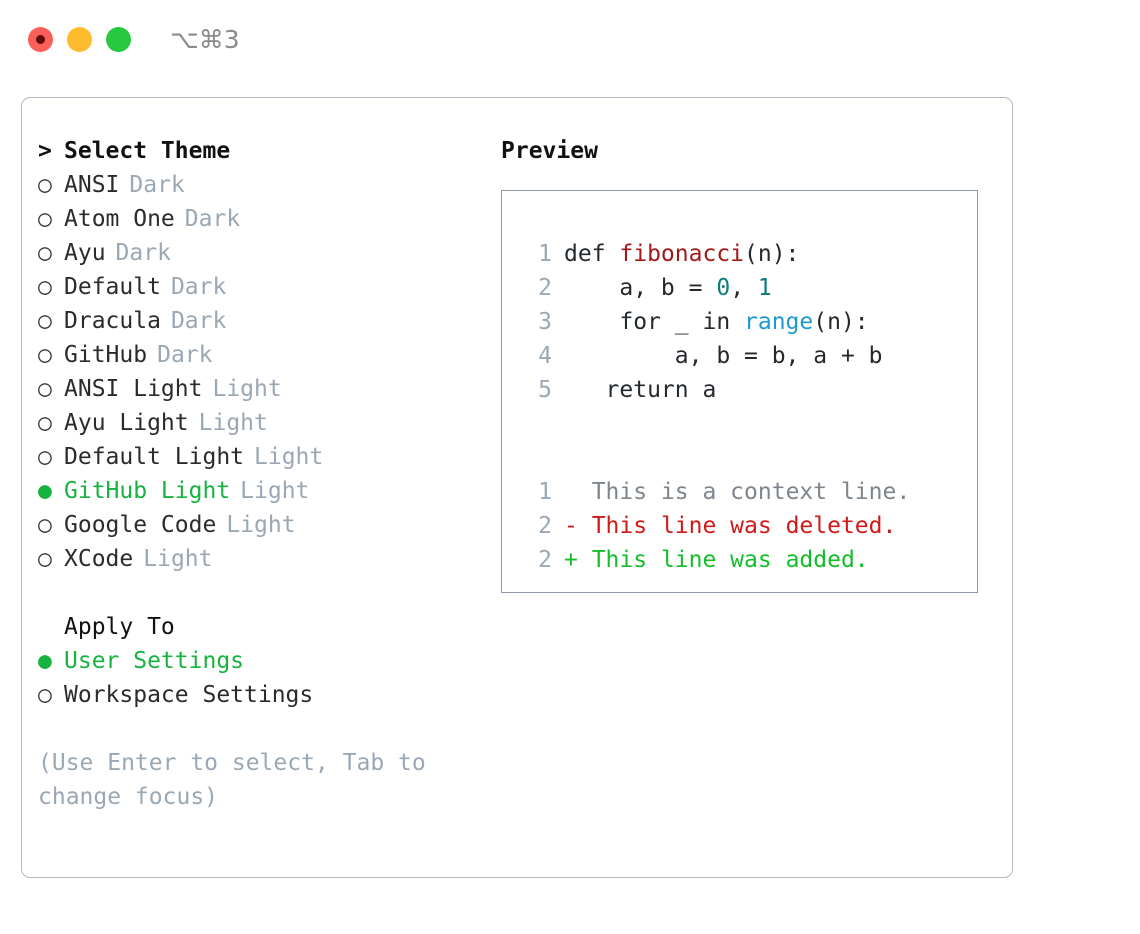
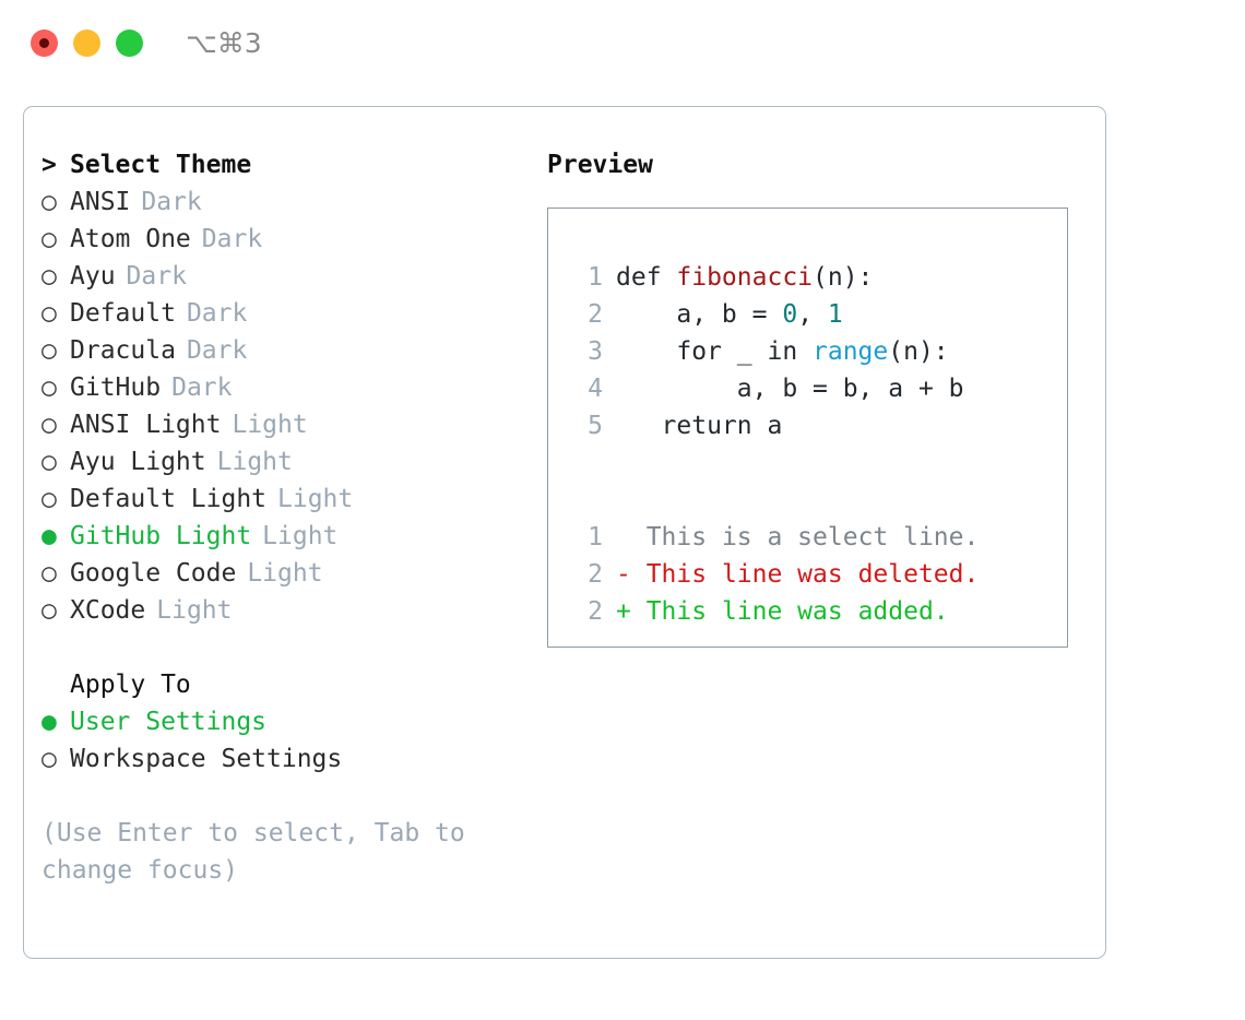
  ⌥⌘3
  > Select Theme
  ○
  ANSI
  Dark
  ○
  Atom One
  Dark
  ○
  Ayu
  Dark
  ○
  Default
  Dark
  ○
  Dracula
  Dark
  ○
  GitHub
  Dark
  ○
  ANSI Light
  Light
  ○
  Ayu Light
  Light
  ○
  Default Light
  Light
  ●
  GitHub Light
  Light
  ○
  Google Code
  Light
  ○
  XCode
  Light
  Apply To
  ●
  User Settings
  ○
  Workspace Settings
  (Use Enter to select, Tab to change focus)
  Preview
  1
  def fibonacci(n):
  2
  a, b = 0, 1
  3
  for _ in range(n):
  4
  a, b = b, a + b
  5
  return a
  1
- This is a context line.
+ This is a select line.
  2
  -
  This line was deleted.
  2
  +
  This line was added.
